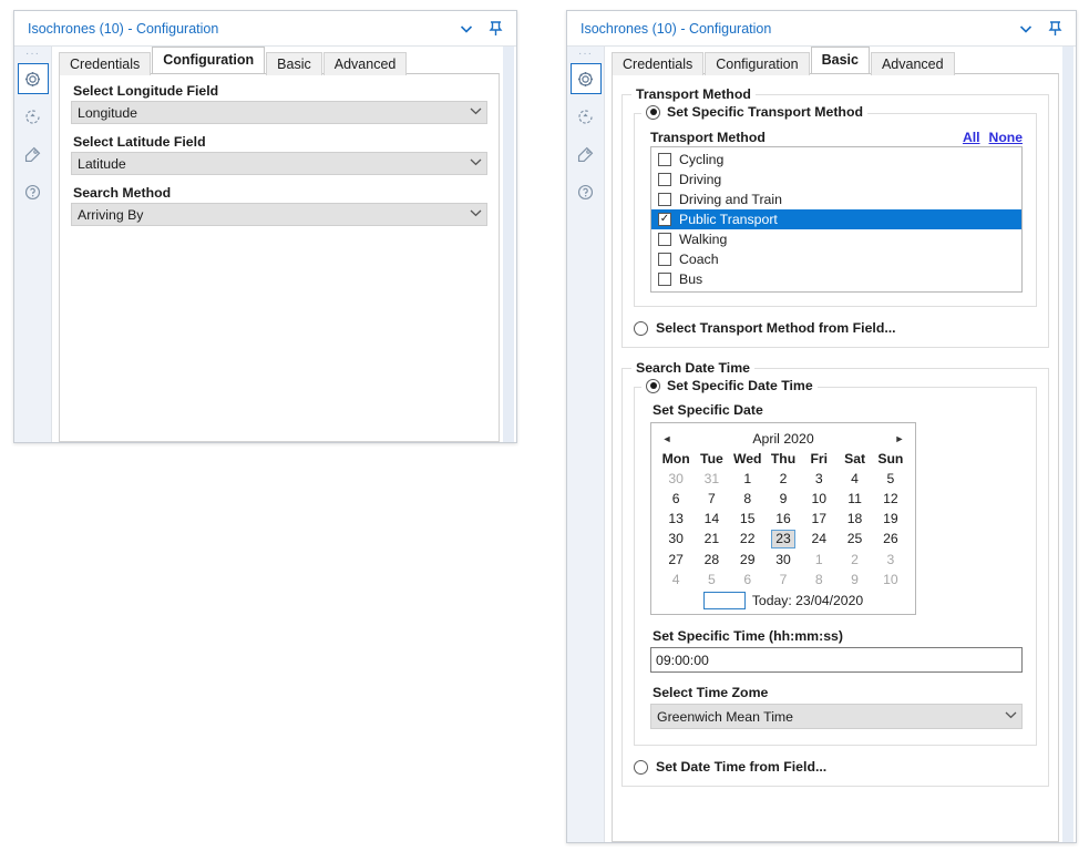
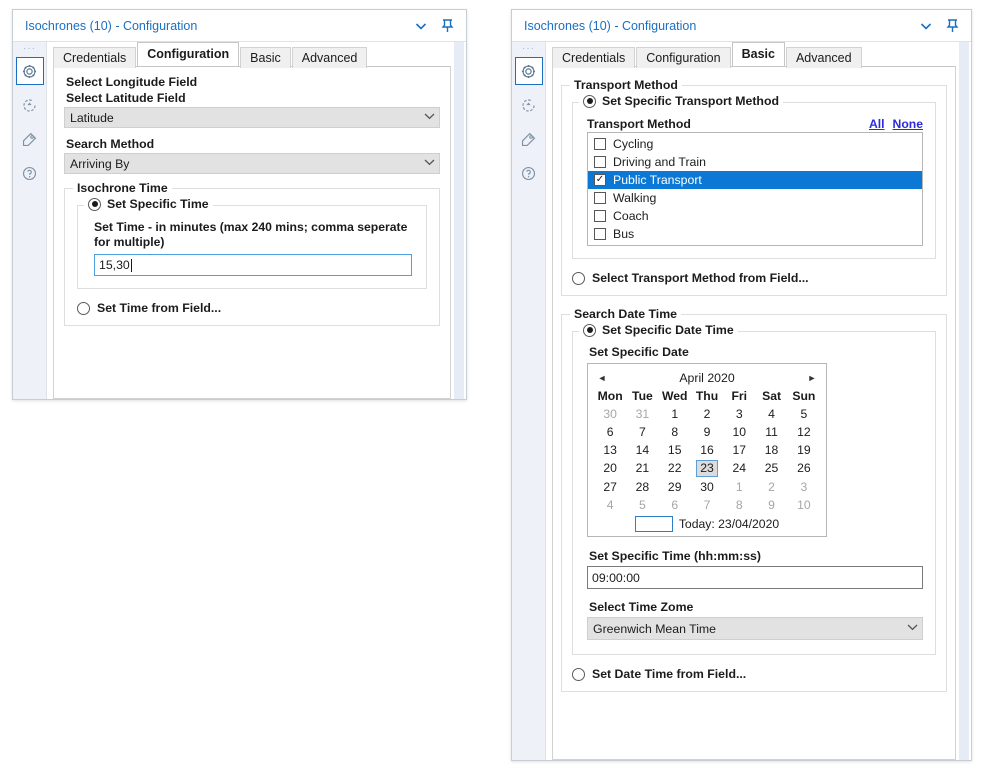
  Isochrones (10) - Configuration
  ···
  Credentials
  Configuration
  Basic
  Advanced
  Select Longitude Field
- Longitude
  Select Latitude Field
  Latitude
  Search Method
  Arriving By
+ Isochrone Time
+ Set Specific Time
+ Set Time - in minutes (max 240 mins; comma seperate for multiple)
+ 15,30
+ Set Time from Field...
  Isochrones (10) - Configuration
  ···
  Credentials
  Configuration
  Basic
  Advanced
  Transport Method
  Set Specific Transport Method
  Transport Method
  All
  None
  Cycling
- Driving
  Driving and Train
  ✓
  Public Transport
  Walking
  Coach
  Bus
  Select Transport Method from Field...
  Search Date Time
  Set Specific Date Time
  Set Specific Date
  ◄
  April 2020
  ►
  Mon	Tue	Wed	Thu	Fri	Sat	Sun
  30	31	1	2	3	4	5
  6	7	8	9	10	11	12
  13	14	15	16	17	18	19
- 30	21	22	23	24	25	26
+ 20	21	22	23	24	25	26
  27	28	29	30	1	2	3
  4	5	6	7	8	9	10
  Today: 23/04/2020
  Set Specific Time (hh:mm:ss)
  09:00:00
  Select Time Zome
  Greenwich Mean Time
  Set Date Time from Field...
